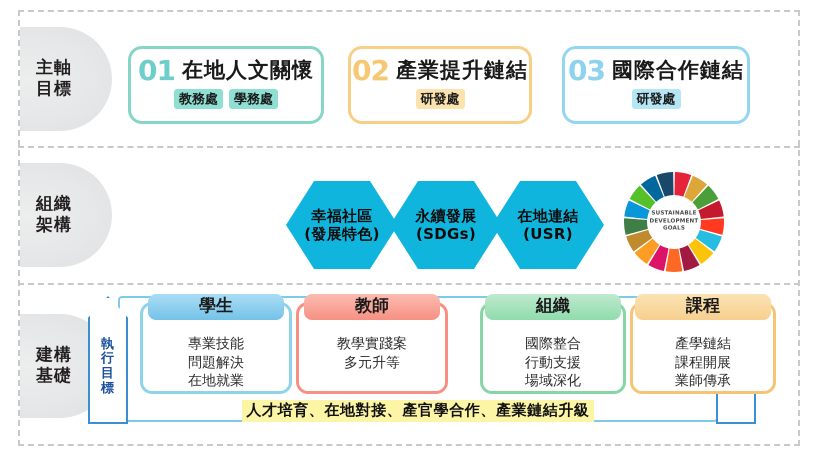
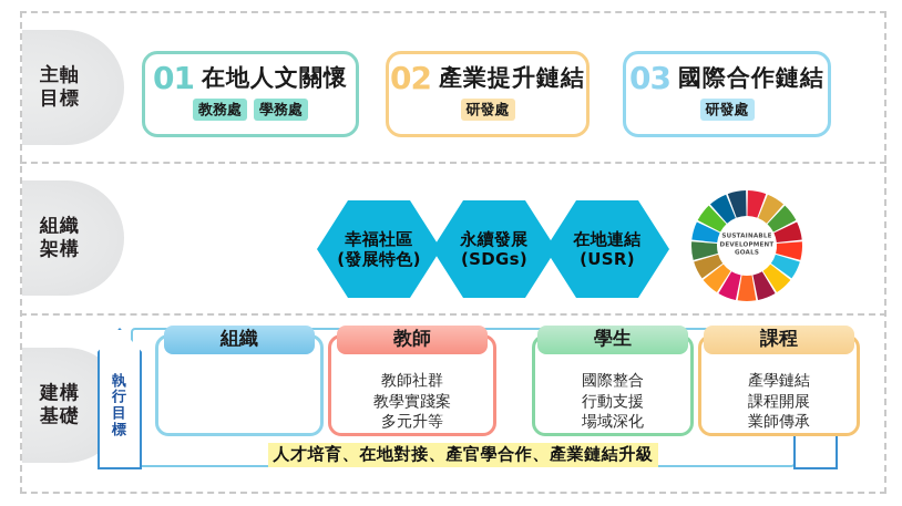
  主軸目標
  組織架構
  建構基礎
  01
  在地人文關懷
  教務處
  學務處
  02
  產業提升鏈結
  研發處
  03
  國際合作鏈結
  研發處
  幸福社區
  (發展特色)
  永續發展
  (SDGs)
  在地連結
  (USR)
  執行目標
- 學生
+ 組織
- 專業技能
- 問題解決
- 在地就業
  教師
+ 教師社群
  教學實踐案
  多元升等
- 組織
+ 學生
  國際整合
  行動支援
  場域深化
  課程
  產學鏈結
  課程開展
  業師傳承
  人才培育、在地對接、產官學合作、產業鏈結升級
